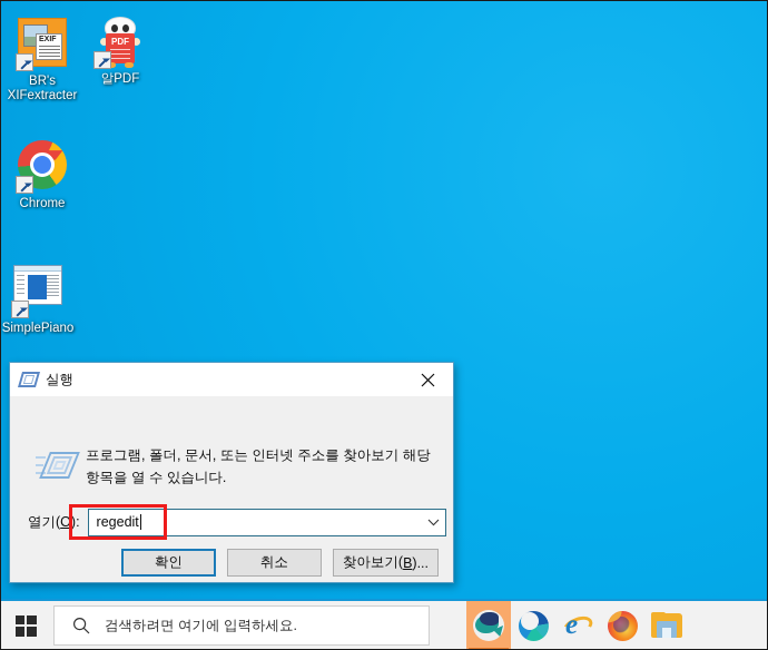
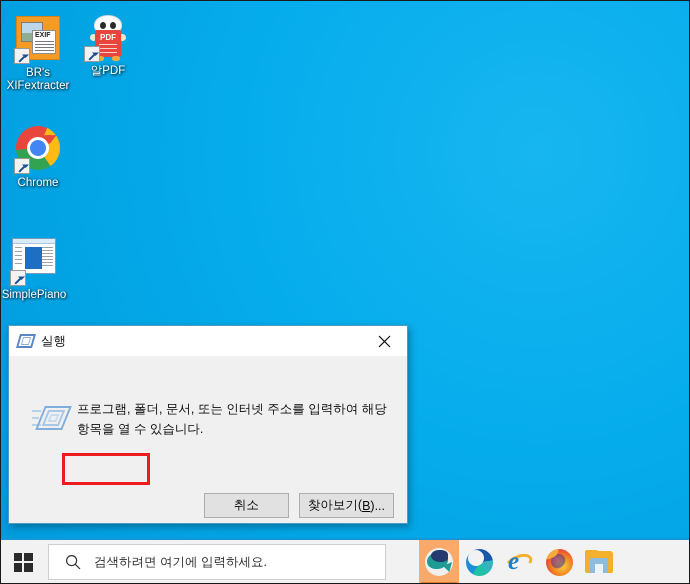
  BR's
  XIFextracter
  PDF
  알PDF
  Chrome
  SimplePiano
  실행
- 프로그램, 폴더, 문서, 또는 인터넷 주소를 찾아보기 해당 항목을 열 수 있습니다.
+ 프로그램, 폴더, 문서, 또는 인터넷 주소를 입력하여 해당 항목을 열 수 있습니다.
- 열기(O):
- regedit
- 확인
  취소
  찾아보기(
  B
  )...
  검색하려면 여기에 입력하세요.
  e
